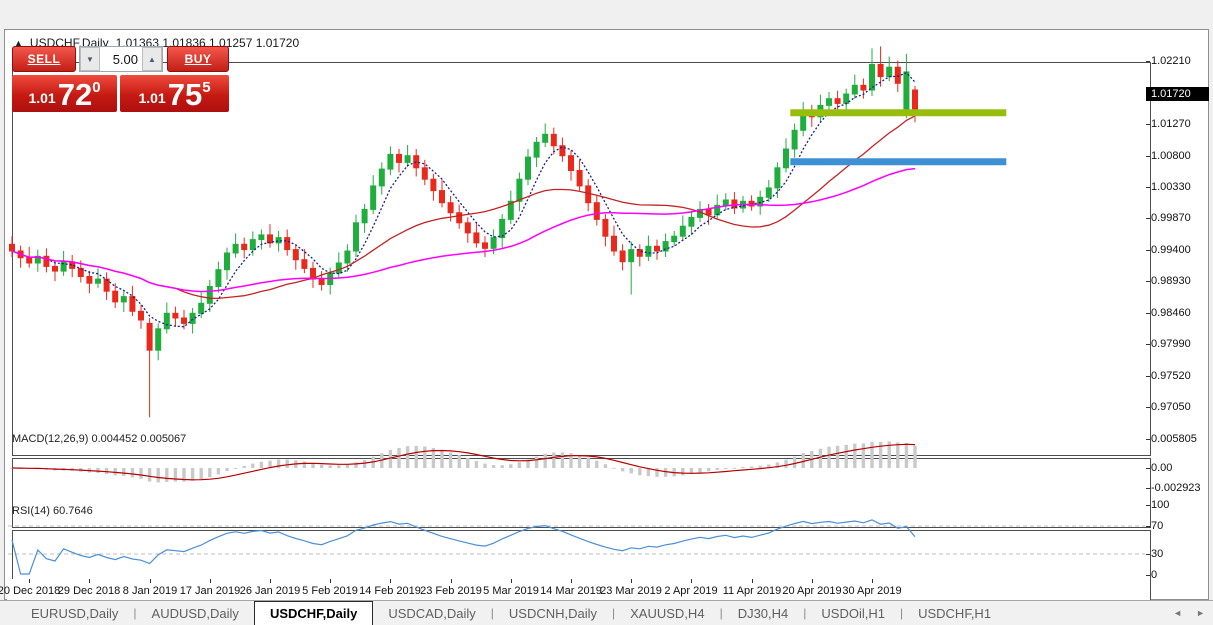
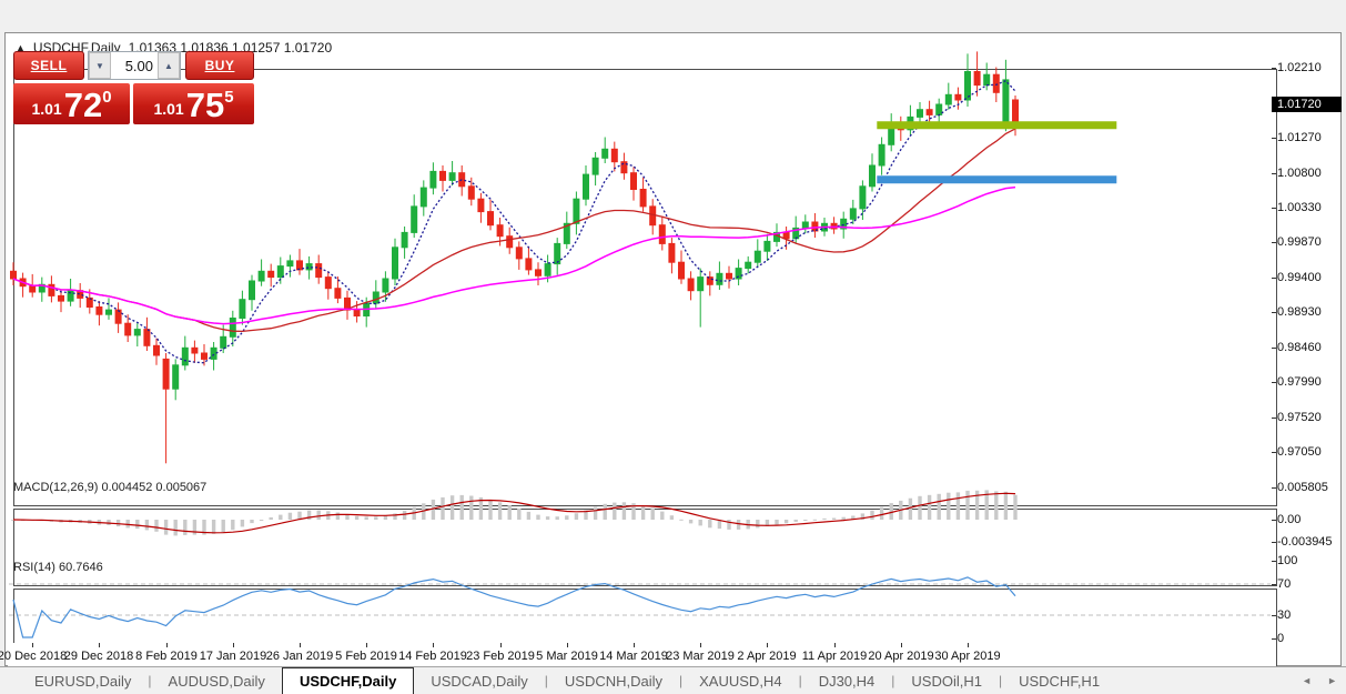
  ▲
  USDCHF,Daily
  1.01363 1.01836 1.01257 1.01720
  SELL
  ▼
  5.00
  ▲
  BUY
  1.01
  72
  0
  1.01
  75
  5
  MACD(12,26,9) 0.004452 0.005067
  RSI(14) 60.7646
  1.01720
  EURUSD,Daily
  |
  AUDUSD,Daily
  USDCHF,Daily
  USDCAD,Daily
  |
  USDCNH,Daily
  |
  XAUUSD,H4
  |
  DJ30,H4
  |
  USDOil,H1
  |
  USDCHF,H1
  ◄
  ►
  1.02210
  1.01270
  1.00800
  1.00330
  0.99870
  0.99400
  0.98930
  0.98460
  0.97990
  0.97520
  0.97050
  0.005805
  0.00
- -0.002923
+ -0.003945
  100
  70
  30
  0
  20 Dec 2018
  29 Dec 2018
- 8 Jan 2019
+ 8 Feb 2019
  17 Jan 2019
  26 Jan 2019
  5 Feb 2019
  14 Feb 2019
  23 Feb 2019
  5 Mar 2019
  14 Mar 2019
  23 Mar 2019
  2 Apr 2019
  11 Apr 2019
  20 Apr 2019
  30 Apr 2019
